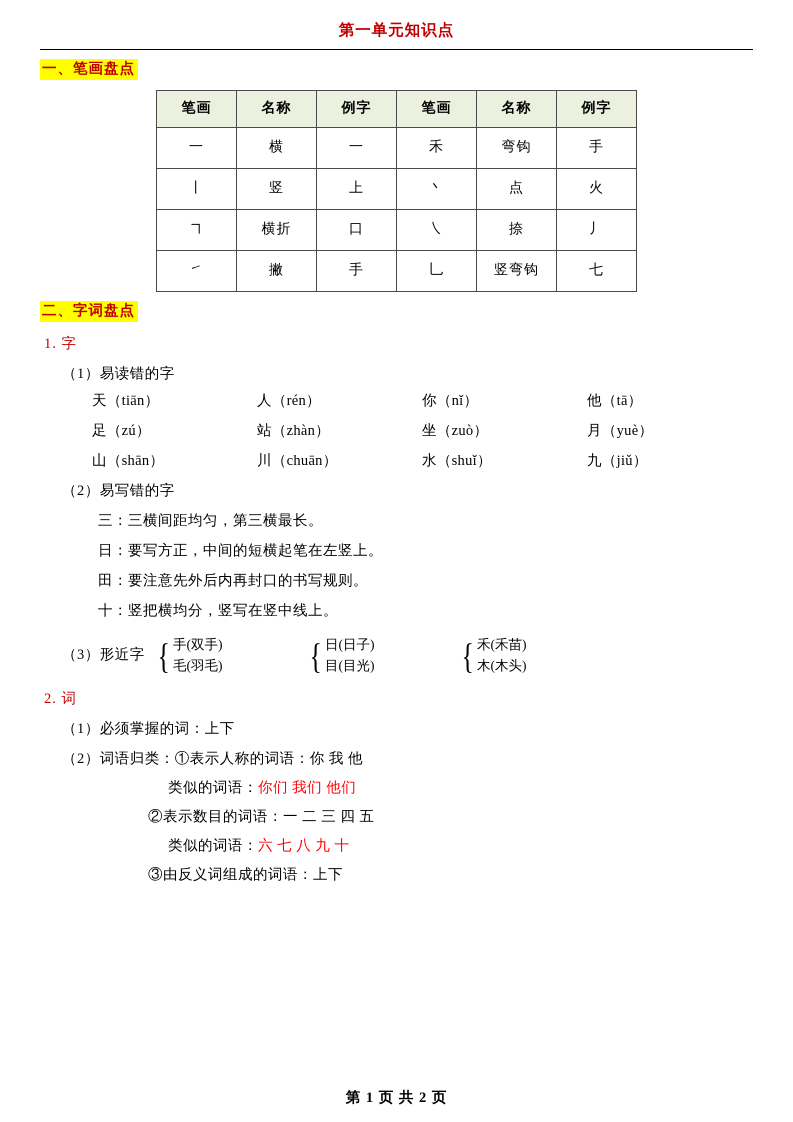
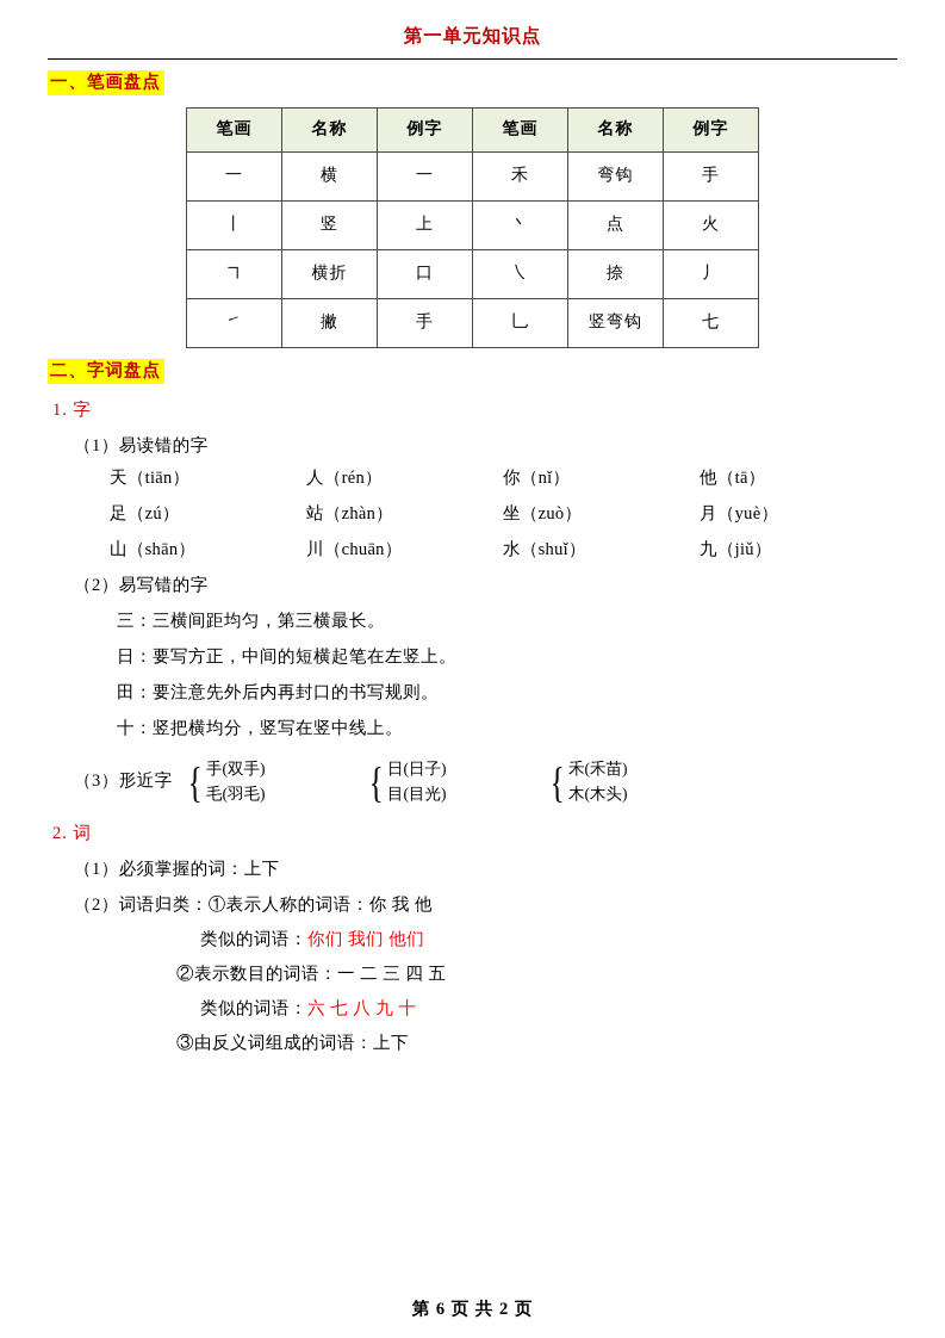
  第一单元知识点
  一、笔画盘点
  笔画	名称	例字	笔画	名称	例字
  一	横	一	禾	弯钩	手
  丨	竖	上	丶	点	火
  ㇕	横折	口	㇏	捺	丿
  ㇀	撇	手	乚	竖弯钩	七
  二、字词盘点
  1. 字
  （1）易读错的字
  天（tiān）
  人（rén）
  你（nǐ）
  他（tā）
  足（zú）
  站（zhàn）
  坐（zuò）
  月（yuè）
  山（shān）
  川（chuān）
  水（shuǐ）
  九（jiǔ）
  （2）易写错的字
  三：三横间距均匀，第三横最长。
  日：要写方正，中间的短横起笔在左竖上。
  田：要注意先外后内再封口的书写规则。
  十：竖把横均分，竖写在竖中线上。
  （3）形近字
  {
  手(双手)
  毛(羽毛)
  {
  日(日子)
  目(目光)
  {
  禾(禾苗)
  木(木头)
  2. 词
  （1）必须掌握的词：上下
  （2）词语归类：①表示人称的词语：你 我 他
  类似的词语：你们 我们 他们
  ②表示数目的词语：一 二 三 四 五
  类似的词语：六 七 八 九 十
  ③由反义词组成的词语：上下
- 第 1 页 共 2 页
+ 第 6 页 共 2 页
